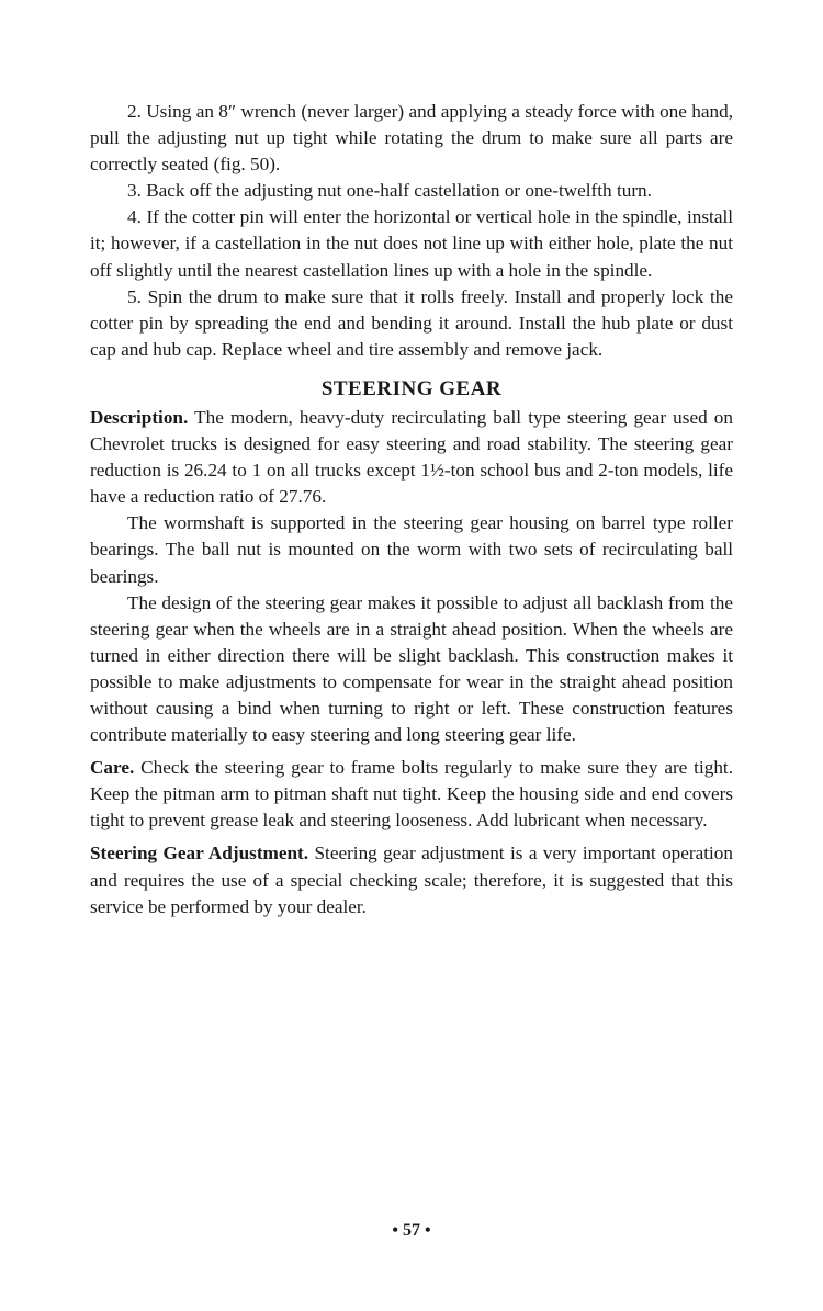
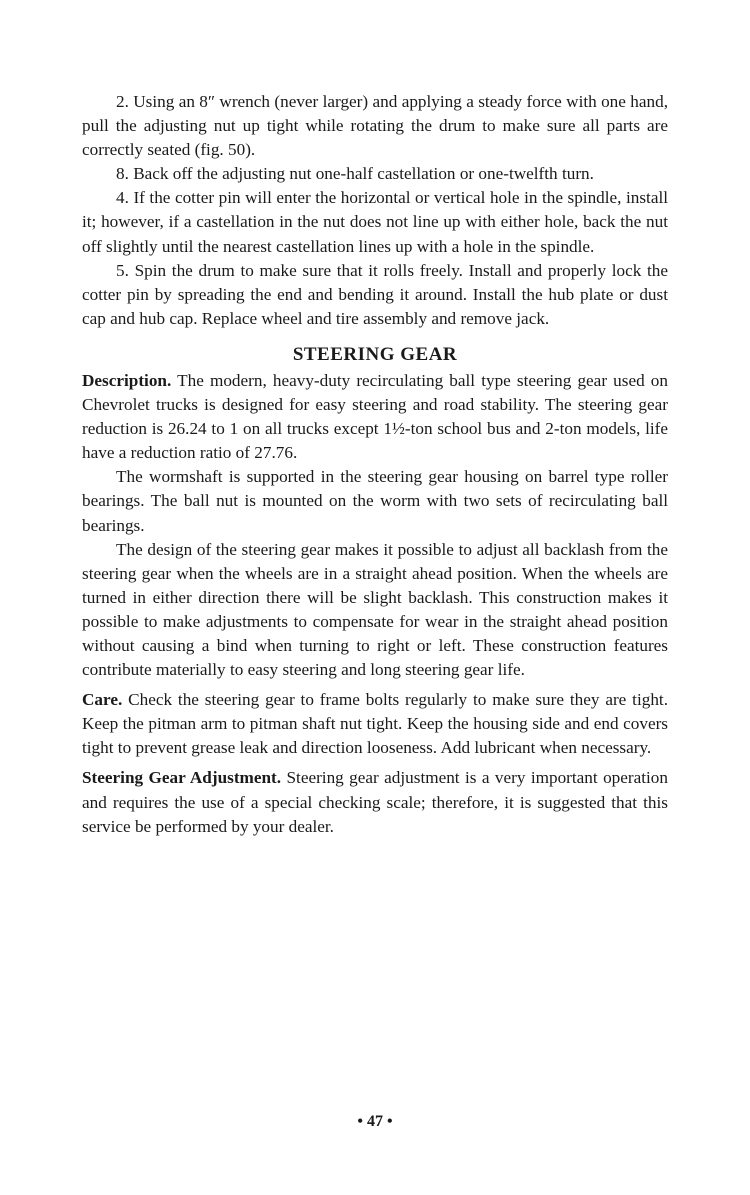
  2. Using an 8″ wrench (never larger) and applying a steady force with one hand, pull the adjusting nut up tight while rotating the drum to make sure all parts are correctly seated (fig. 50).
- 3. Back off the adjusting nut one-half castellation or one-twelfth turn.
+ 8. Back off the adjusting nut one-half castellation or one-twelfth turn.
- 4. If the cotter pin will enter the horizontal or vertical hole in the spindle, install it; however, if a castellation in the nut does not line up with either hole, plate the nut off slightly until the nearest castellation lines up with a hole in the spindle.
+ 4. If the cotter pin will enter the horizontal or vertical hole in the spindle, install it; however, if a castellation in the nut does not line up with either hole, back the nut off slightly until the nearest castellation lines up with a hole in the spindle.
  5. Spin the drum to make sure that it rolls freely. Install and properly lock the cotter pin by spreading the end and bending it around. Install the hub plate or dust cap and hub cap. Replace wheel and tire assembly and remove jack.
  STEERING GEAR
  Description. The modern, heavy-duty recirculating ball type steering gear used on Chevrolet trucks is designed for easy steering and road stability. The steering gear reduction is 26.24 to 1 on all trucks except 1½-ton school bus and 2-ton models, life have a reduction ratio of 27.76.
  The wormshaft is supported in the steering gear housing on barrel type roller bearings. The ball nut is mounted on the worm with two sets of recirculating ball bearings.
  The design of the steering gear makes it possible to adjust all backlash from the steering gear when the wheels are in a straight ahead position. When the wheels are turned in either direction there will be slight backlash. This construction makes it possible to make adjustments to compensate for wear in the straight ahead position without causing a bind when turning to right or left. These construction features contribute materially to easy steering and long steering gear life.
- Care. Check the steering gear to frame bolts regularly to make sure they are tight. Keep the pitman arm to pitman shaft nut tight. Keep the housing side and end covers tight to prevent grease leak and steering looseness. Add lubricant when necessary.
+ Care. Check the steering gear to frame bolts regularly to make sure they are tight. Keep the pitman arm to pitman shaft nut tight. Keep the housing side and end covers tight to prevent grease leak and direction looseness. Add lubricant when necessary.
  Steering Gear Adjustment. Steering gear adjustment is a very important operation and requires the use of a special checking scale; therefore, it is suggested that this service be performed by your dealer.
- • 57 •
+ • 47 •
